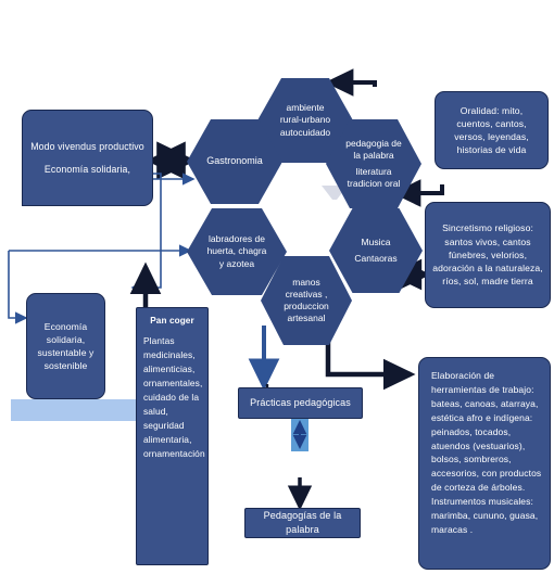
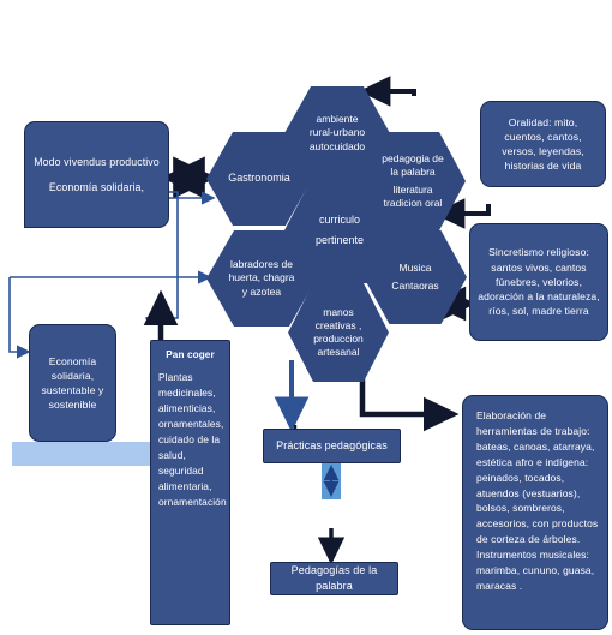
  ambiente
  rural-urbano
  autocuidado
  pedagogia de
  la palabra
  literatura
  tradicion oral
  Gastronomia
+ curriculo
+ pertinente
  Musica
  Cantaoras
  labradores de
  huerta, chagra
  y azotea
  manos
  creativas ,
  produccion
  artesanal
  Oralidad: mito, cuentos, cantos, versos, leyendas, historias de vida
  Sincretismo religioso: santos vivos, cantos fúnebres, velorios, adoración a la naturaleza, ríos, sol, madre tierra
  Modo vivendus productivo
  Economía solidaria,
  Economía solidaria, sustentable y sostenible
  Pan coger
  Plantas medicinales, alimenticias, ornamentales, cuidado de la salud, seguridad alimentaria, ornamentación
  Elaboración de herramientas de trabajo: bateas, canoas, atarraya, estética afro e indígena: peinados, tocados, atuendos (vestuarios), bolsos, sombreros, accesorios, con productos de corteza de árboles. Instrumentos musicales: marimba, cununo, guasa, maracas .
  Prácticas pedagógicas
  Pedagogías de la palabra
